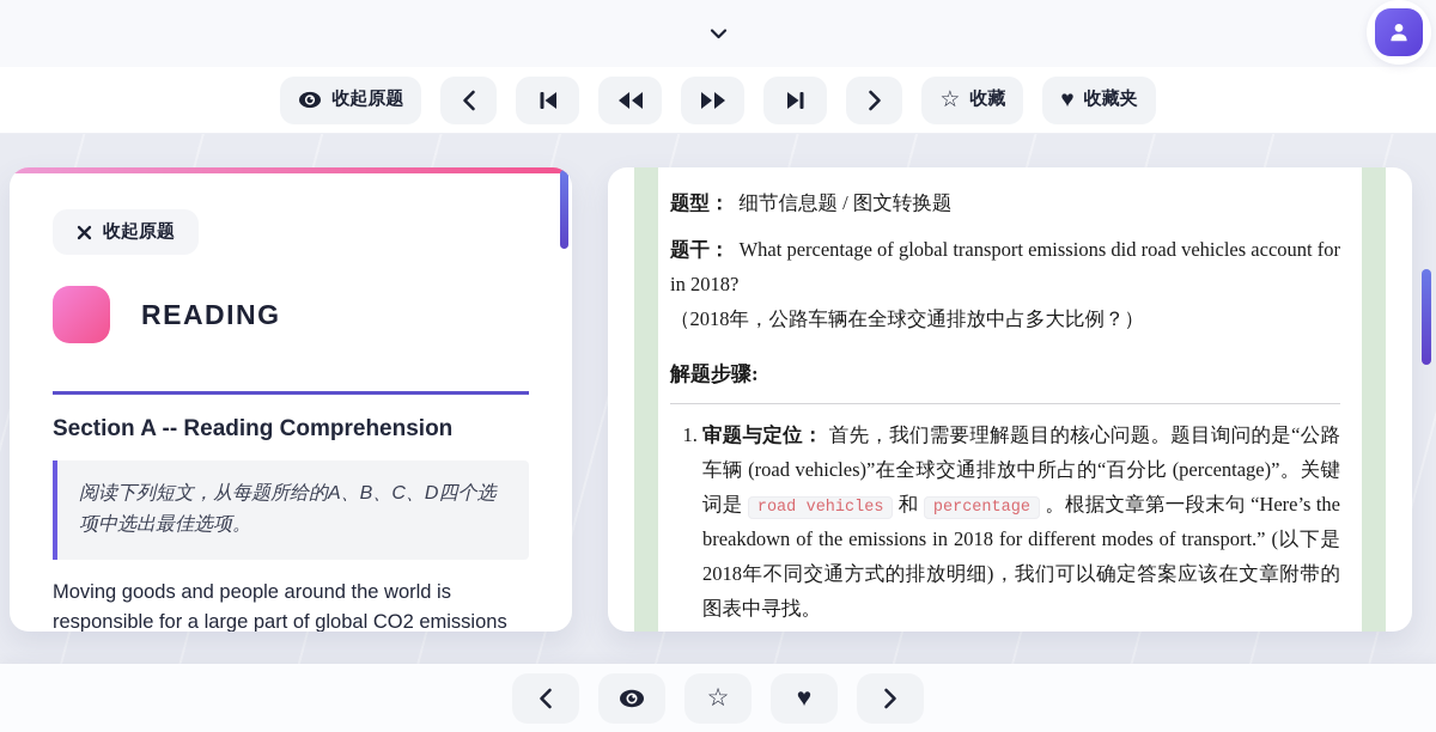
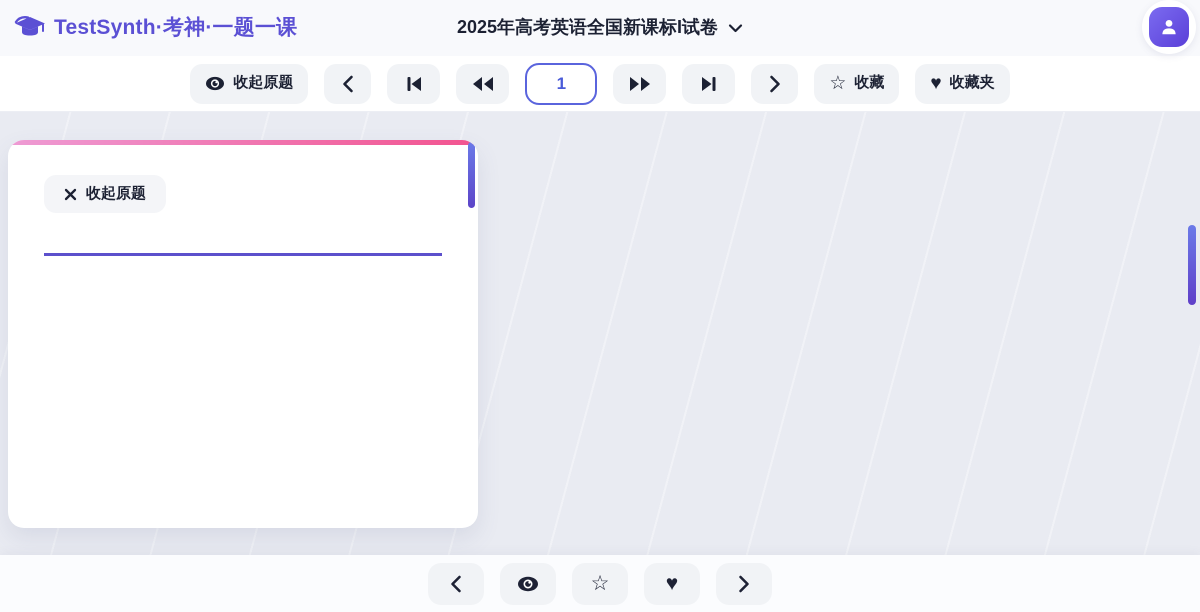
+ TestSynth·考神·一题一课
+ 2025年高考英语全国新课标I试卷
  收起原题
+ 1
  ☆
  收藏
  ♥
  收藏夹
  收起原题
- READING
- Section A -- Reading Comprehension
- 阅读下列短文，从每题所给的A、B、C、D四个选项中选出最佳选项。
- Moving goods and people around the world is responsible for a large part of global CO2 emissions
- 题型： 细节信息题 / 图文转换题
- 题干： What percentage of global transport emissions did road vehicles account for in 2018?
- （2018年，公路车辆在全球交通排放中占多大比例？）
- 解题步骤:
- 审题与定位： 首先，我们需要理解题目的核心问题。题目询问的是“公路车辆 (road vehicles)”在全球交通排放中所占的“百分比 (percentage)”。关键词是 road vehicles 和 percentage 。根据文章第一段末句 “Here’s the breakdown of the emissions in 2018 for different modes of transport.” (以下是2018年不同交通方式的排放明细)，我们可以确定答案应该在文章附带的图表中寻找。
  ☆
  ♥
